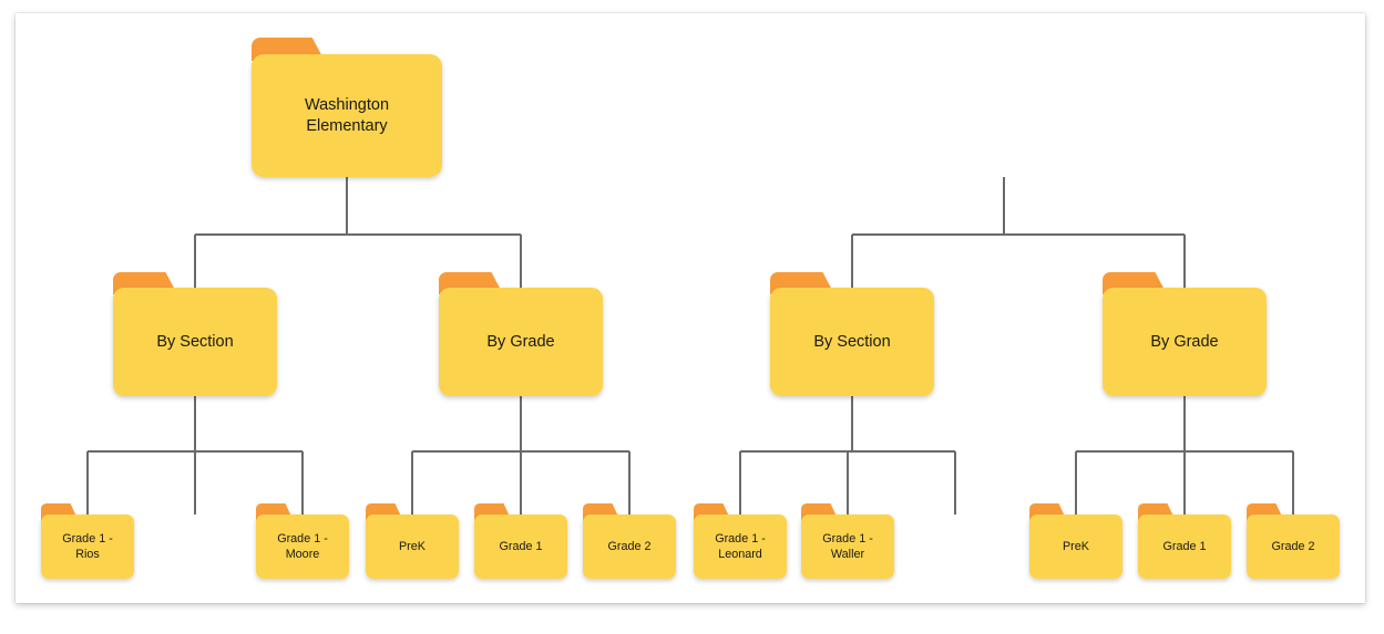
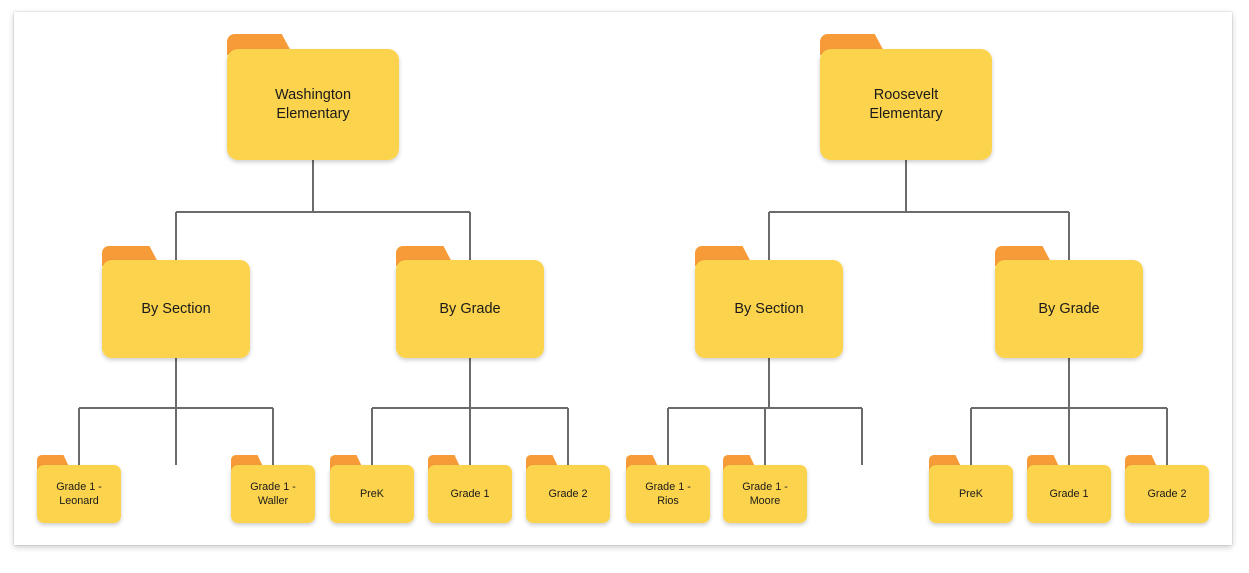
  Washington Elementary
  By Section
- Grade 1 - Rios
+ Grade 1 - Leonard
- Grade 1 - Moore
+ Grade 1 - Waller
  By Grade
  PreK
  Grade 1
  Grade 2
+ Roosevelt Elementary
  By Section
- Grade 1 - Leonard
+ Grade 1 - Rios
- Grade 1 - Waller
+ Grade 1 - Moore
  By Grade
  PreK
  Grade 1
  Grade 2
